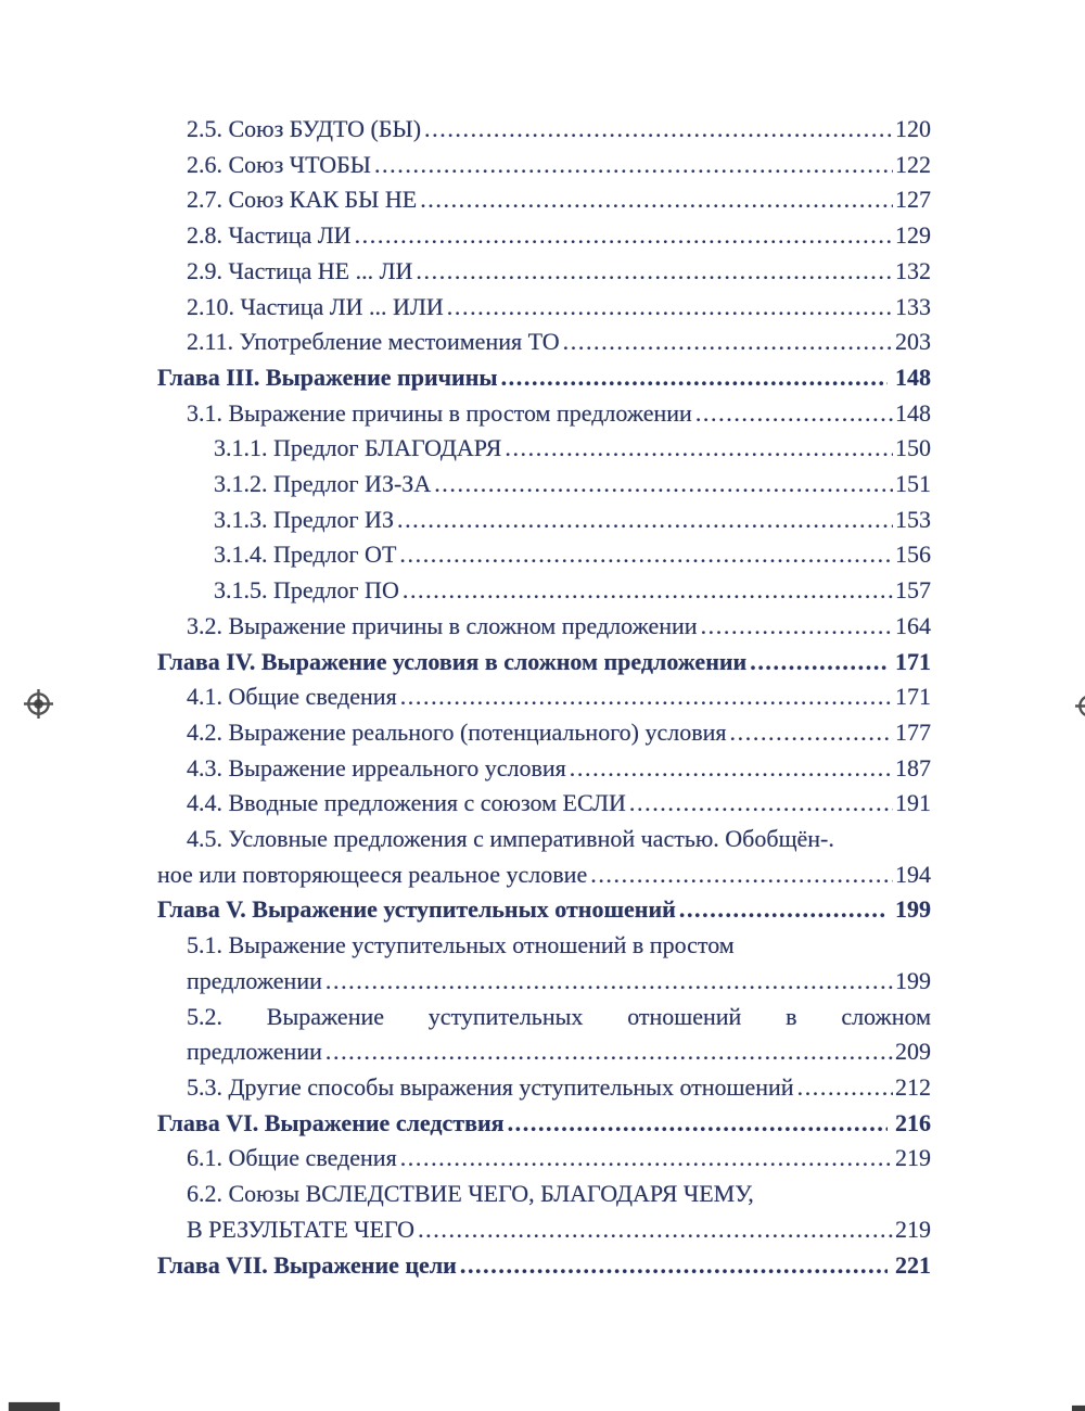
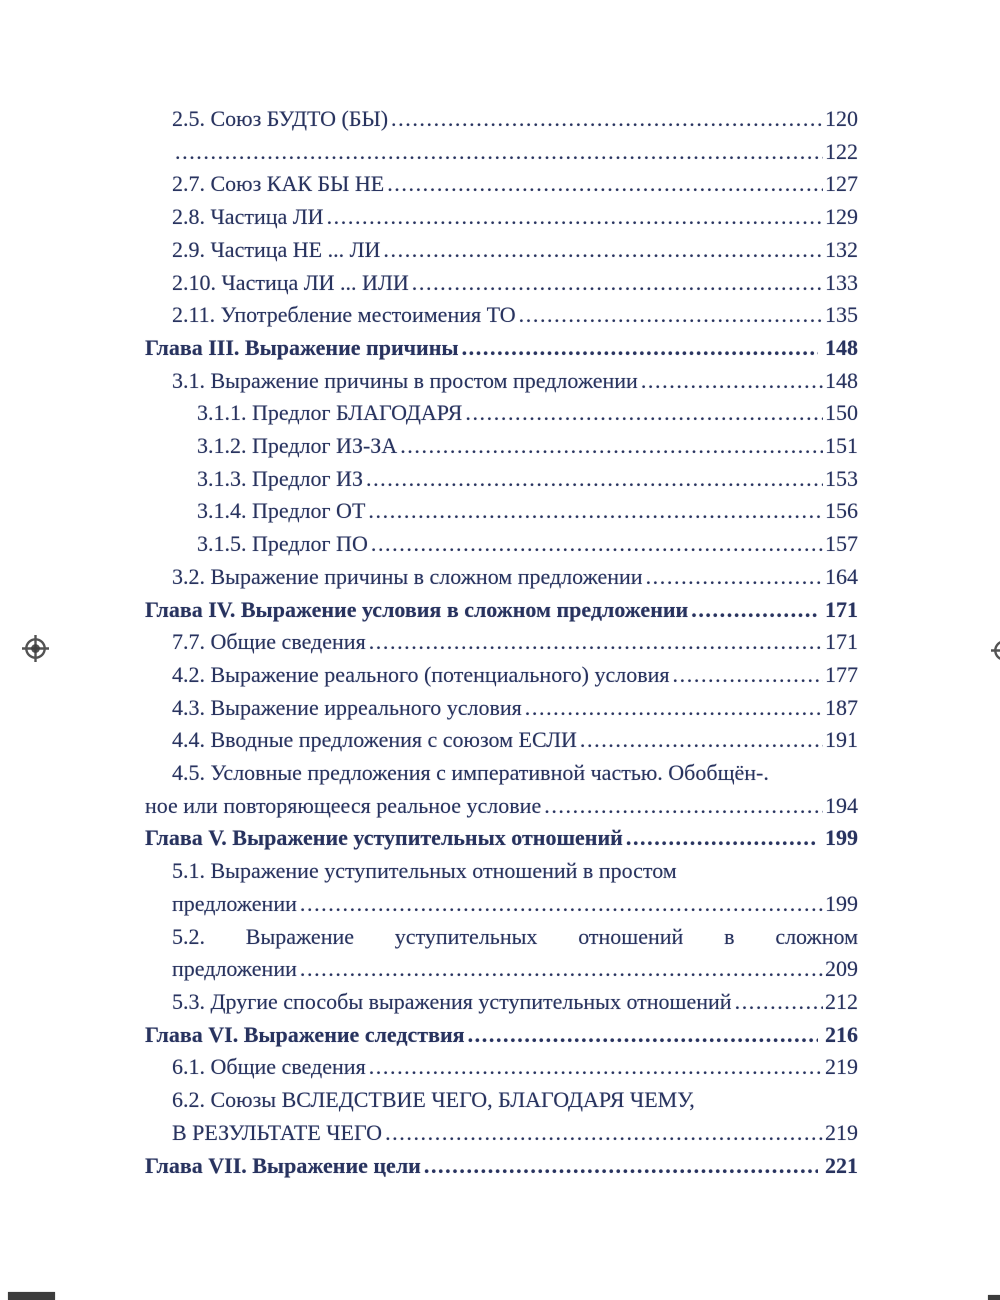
  2.5. Союз БУДТО (БЫ)
  120
- 2.6. Союз ЧТОБЫ
  122
  2.7. Союз КАК БЫ НЕ
  127
  2.8. Частица ЛИ
  129
  2.9. Частица НЕ ... ЛИ
  132
  2.10. Частица ЛИ ... ИЛИ
  133
  2.11. Употребление местоимения ТО
- 203
+ 135
  Глава III. Выражение причины
  148
  3.1. Выражение причины в простом предложении
  148
  3.1.1. Предлог БЛАГОДАРЯ
  150
  3.1.2. Предлог ИЗ-ЗА
  151
  3.1.3. Предлог ИЗ
  153
  3.1.4. Предлог ОТ
  156
  3.1.5. Предлог ПО
  157
  3.2. Выражение причины в сложном предложении
  164
  Глава IV. Выражение условия в сложном предложении
  171
- 4.1. Общие сведения
+ 7.7. Общие сведения
  171
  4.2. Выражение реального (потенциального) условия
  177
  4.3. Выражение ирреального условия
  187
  4.4. Вводные предложения с союзом ЕСЛИ
  191
  4.5. Условные предложения с императивной частью. Обобщён-.
  ное или повторяющееся реальное условие
  194
  Глава V. Выражение уступительных отношений
  199
  5.1. Выражение уступительных отношений в простом
  предложении
  199
  5.2. Выражение уступительных отношений в сложном
  предложении
  209
  5.3. Другие способы выражения уступительных отношений
  212
  Глава VI. Выражение следствия
  216
  6.1. Общие сведения
  219
  6.2. Союзы ВСЛЕДСТВИЕ ЧЕГО, БЛАГОДАРЯ ЧЕМУ,
  В РЕЗУЛЬТАТЕ ЧЕГО
  219
  Глава VII. Выражение цели
  221
